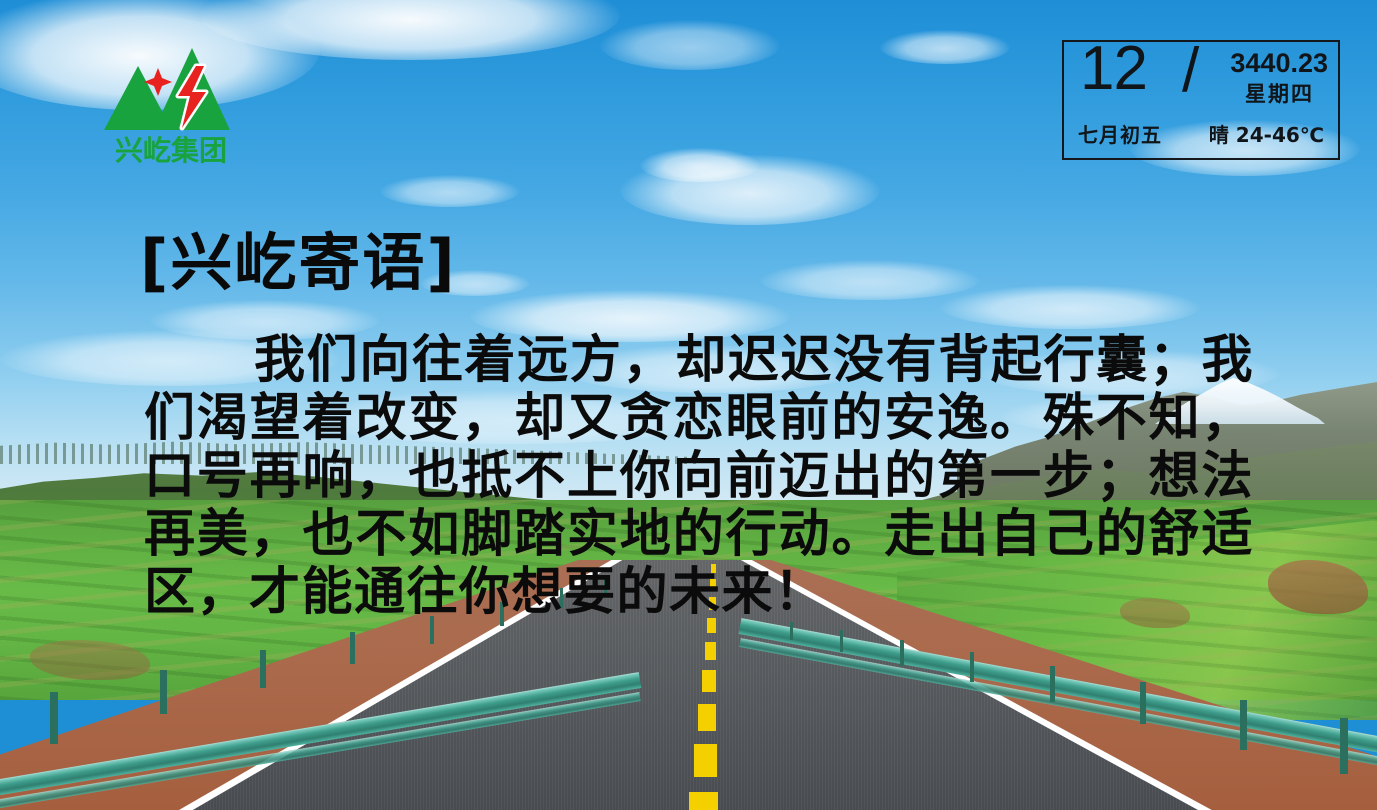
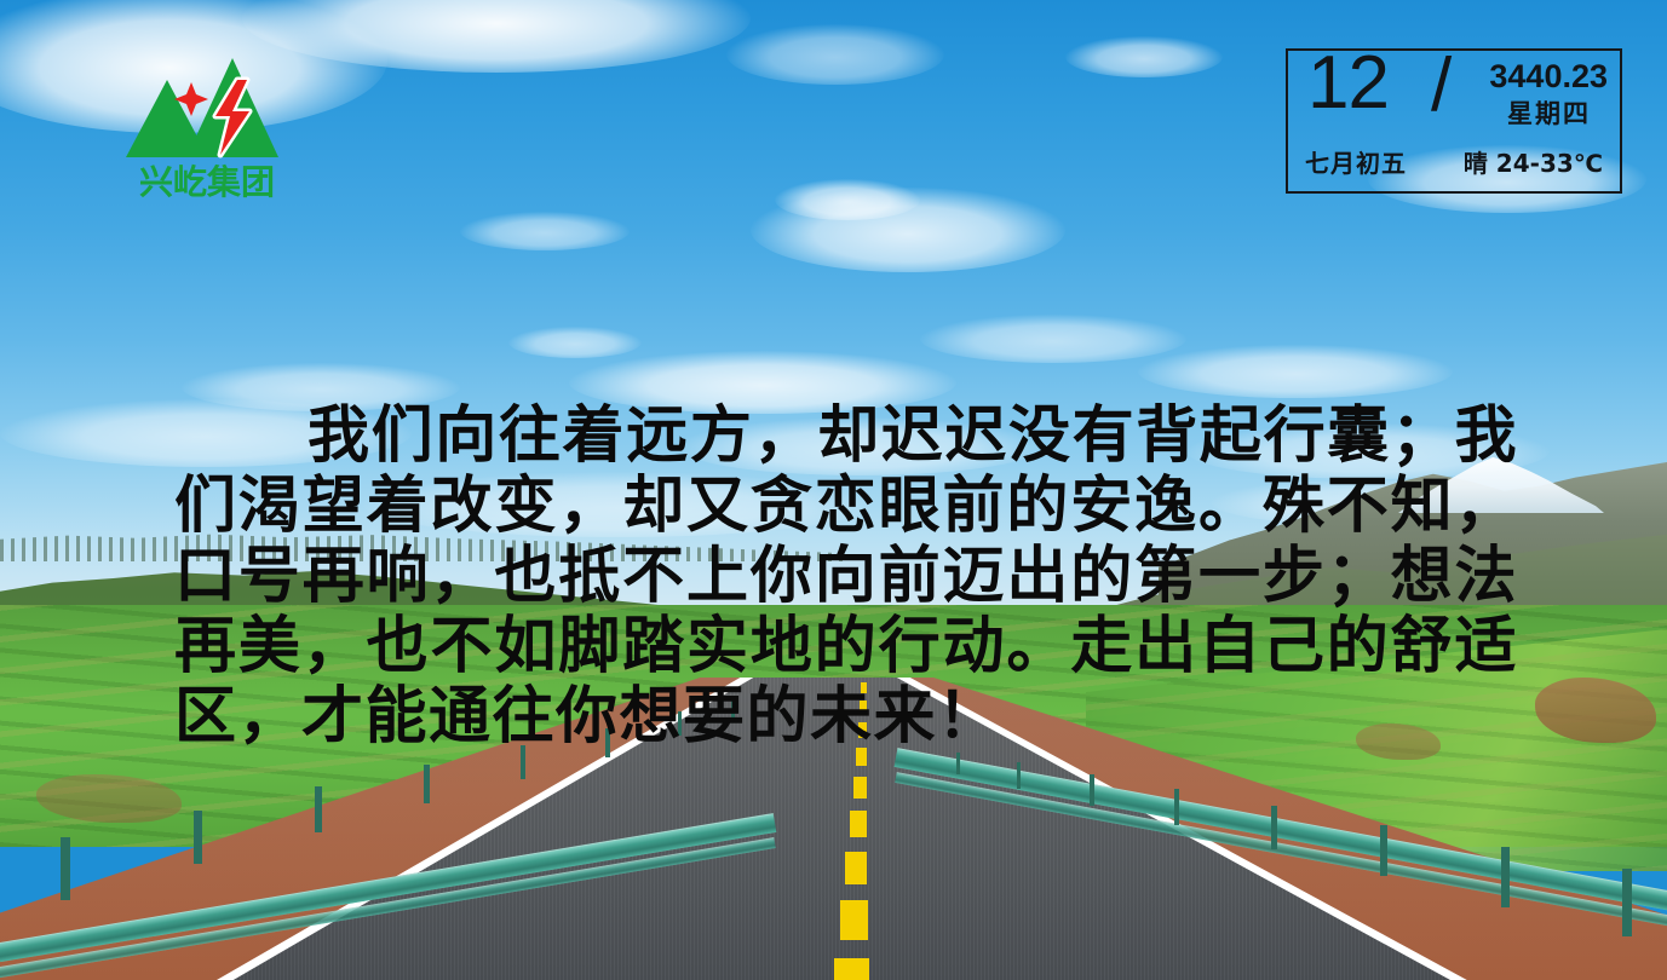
  兴屹集团
  12
  /
  3440.23
  星期四
  七月初五
- 晴 24-46℃
+ 晴 24-33℃
- [兴屹寄语]
  我们向往着远方，却迟迟没有背起行囊；我们渴望着改变，却又贪恋眼前的安逸。殊不知，口号再响，也抵不上你向前迈出的第一步；想法再美，也不如脚踏实地的行动。走出自己的舒适区，才能通往你想要的未来！
